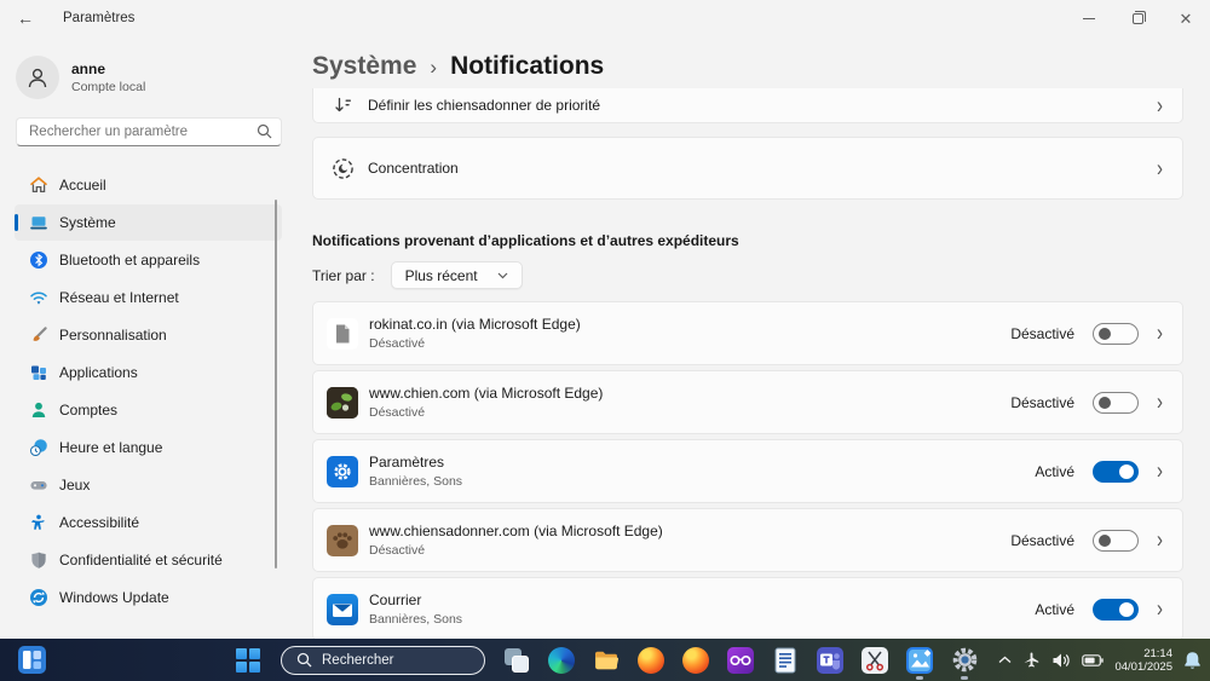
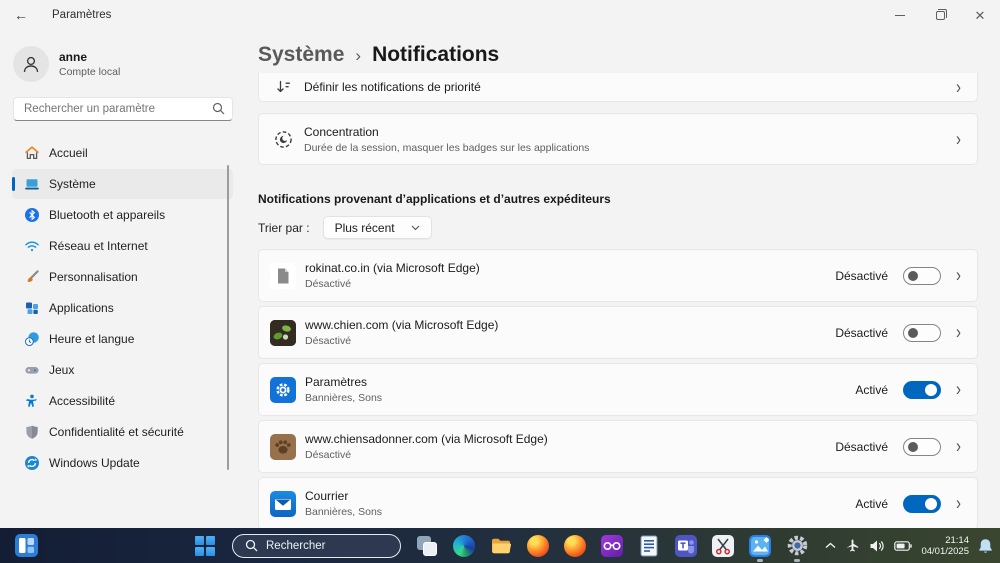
  ←
  Paramètres
  ✕
  anne
  Compte local
  Rechercher un paramètre
  Accueil
  Système
  Bluetooth et appareils
  Réseau et Internet
  Personnalisation
  Applications
- Comptes
  Heure et langue
  Jeux
  Accessibilité
  Confidentialité et sécurité
  Windows Update
  Système
  ›
  Notifications
- Définir les chiensadonner de priorité
+ Définir les notifications de priorité
  ›
  Concentration
+ Durée de la session, masquer les badges sur les applications
  ›
  Notifications provenant d’applications et d’autres expéditeurs
  Trier par :
  Plus récent
  rokinat.co.in (via Microsoft Edge)
  Désactivé
  Désactivé
  ›
  www.chien.com (via Microsoft Edge)
  Désactivé
  Désactivé
  ›
  Paramètres
  Bannières, Sons
  Activé
  ›
  www.chiensadonner.com (via Microsoft Edge)
  Désactivé
  Désactivé
  ›
  Courrier
  Bannières, Sons
  Activé
  ›
  Rechercher
  21:14
  04/01/2025
